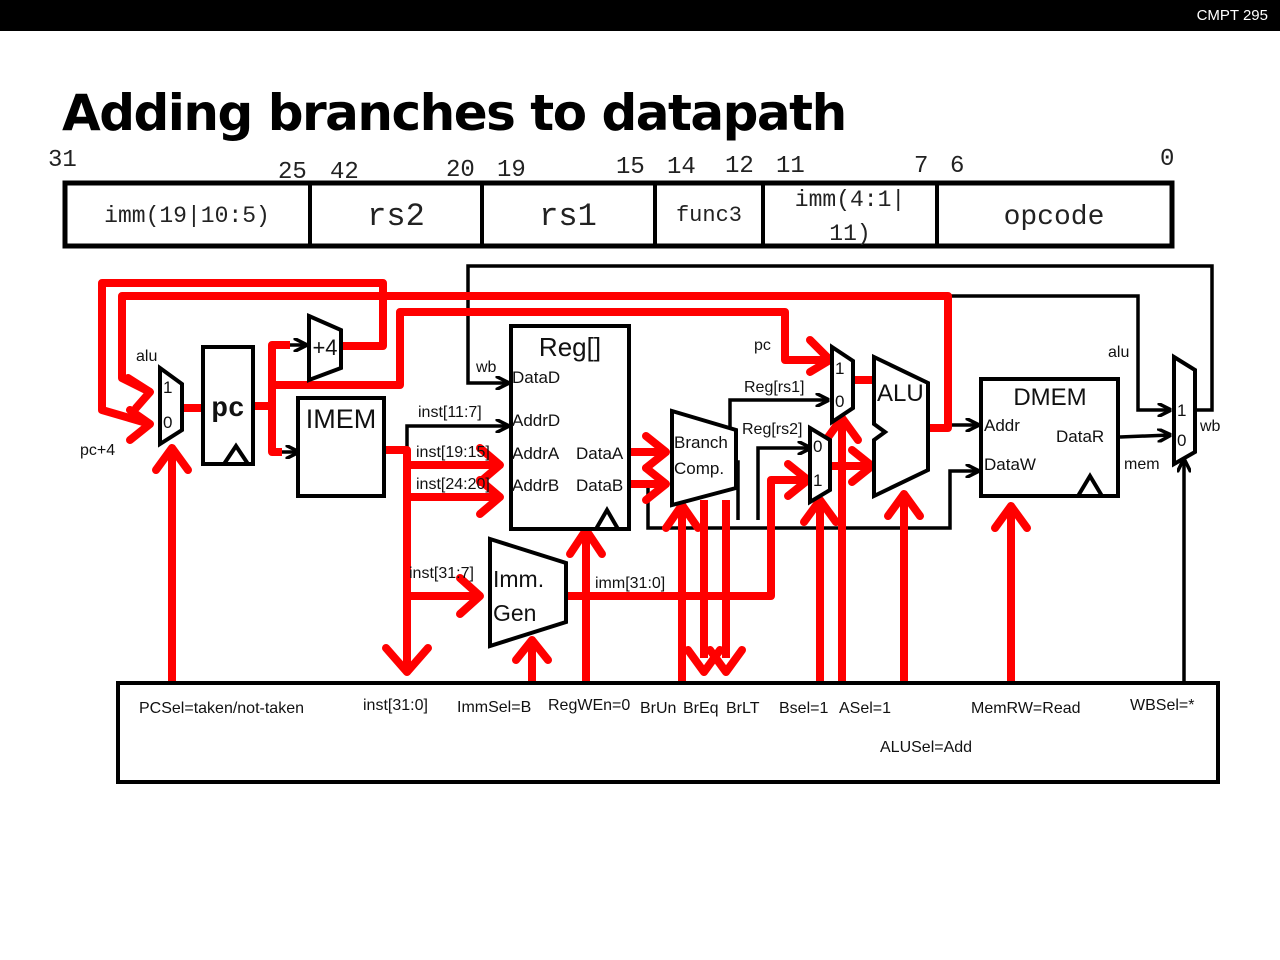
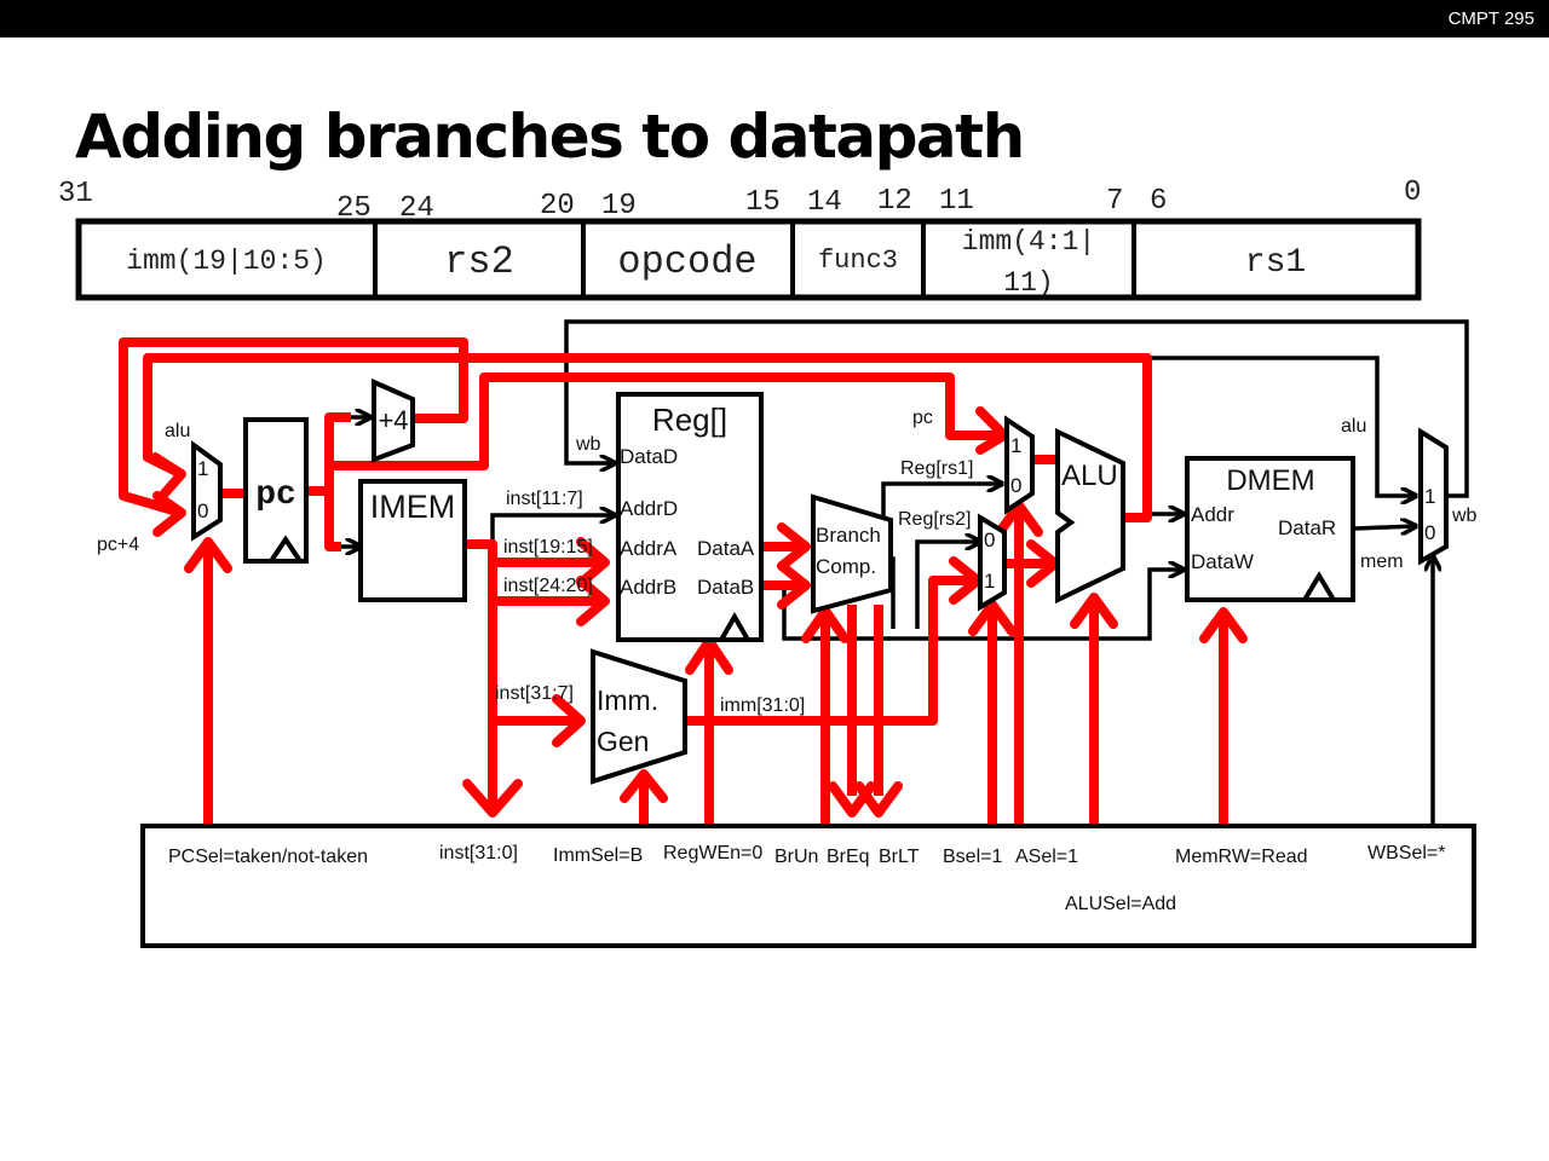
  CMPT 295
  Adding branches to datapath
  31
  25
- 42
+ 24
  20
  19
  15
  14
  12
  11
  7
  6
  0
  imm(19|10:5)
  rs2
- rs1
+ opcode
  func3
  imm(4:1|
  11)
- opcode
+ rs1
  pc
  +4
  IMEM
  Reg[]
  DataD
  AddrD
  AddrA
  AddrB
  DataA
  DataB
  Branch
  Comp.
  Addr
  DataW
  DataR
  Imm.
  Gen
  ALU
  DMEM
  1
  0
  1
  0
  0
  1
  1
  0
  alu
  pc+4
  wb
  inst[11:7]
  inst[19:15]
  inst[24:20]
  inst[31:7]
  imm[31:0]
  pc
  Reg[rs1]
  Reg[rs2]
  alu
  mem
  wb
  PCSel=taken/not-taken
  inst[31:0]
  ImmSel=B
  RegWEn=0
  BrUn
  BrEq
  BrLT
  Bsel=1
  ASel=1
  ALUSel=Add
  MemRW=Read
  WBSel=*
